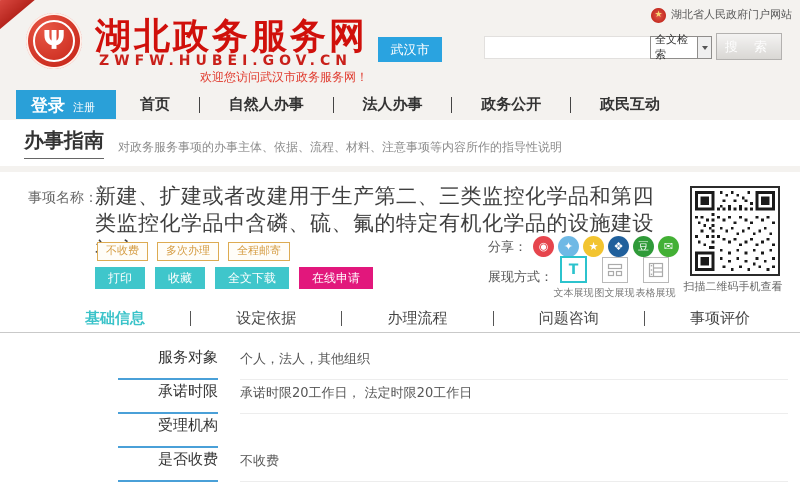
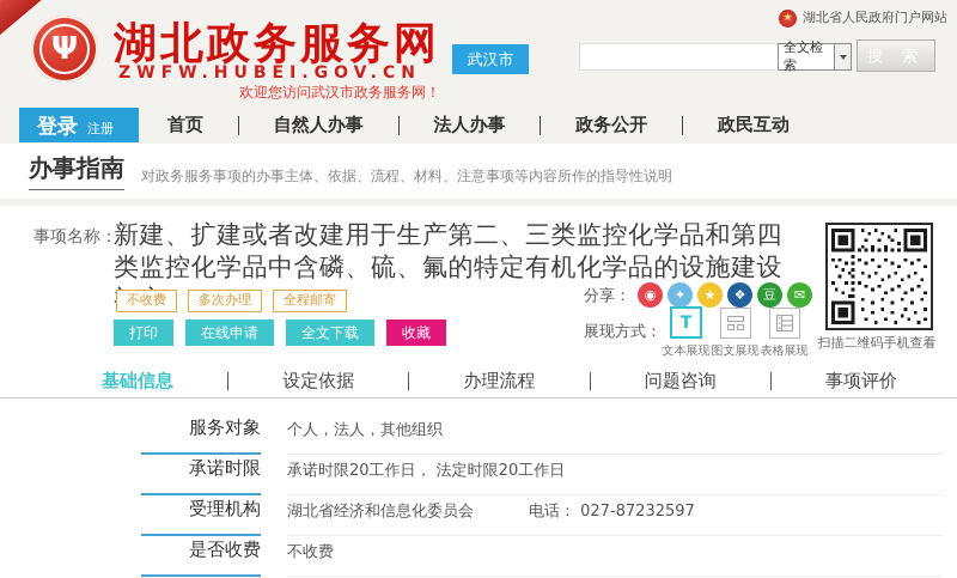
  ★
  湖北省人民政府门户网站
  Ψ
  湖北政务服务网
  ZWFW.HUBEI.GOV.CN
  欢迎您访问武汉市政务服务网！
  武汉市
  全文检索
  搜 索
  登录
  注册
  首页
  自然人办事
  法人办事
  政务公开
  政民互动
  办事指南
  对政务服务事项的办事主体、依据、流程、材料、注意事项等内容所作的指导性说明
  事项名称：
  新建、扩建或者改建用于生产第二、三类监控化学品和第四类监控化学品中含磷、硫、氟的特定有机化学品的设施建设
  不收费
  多次办理
  全程邮寄
  打印
- 收藏
+ 在线申请
  全文下载
- 在线申请
+ 收藏
  分享：
  ◉
  ✦
  ★
  ❖
  豆
  ✉
  展现方式：
  T
  文本展现
  图文展现
  表格展现
  扫描二维码手机查看
  基础信息
  设定依据
  办理流程
  问题咨询
  事项评价
  服务对象
  个人，法人，其他组织
  承诺时限
  承诺时限20工作日， 法定时限20工作日
  受理机构
+ 湖北省经济和信息化委员会
+ 电话： 027-87232597
  是否收费
  不收费
